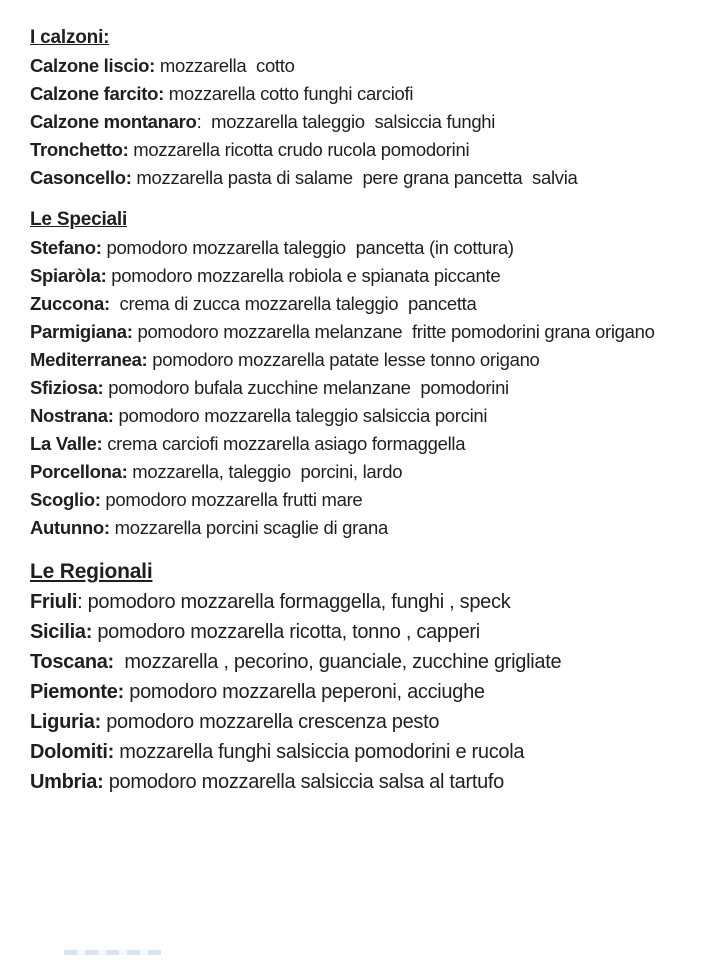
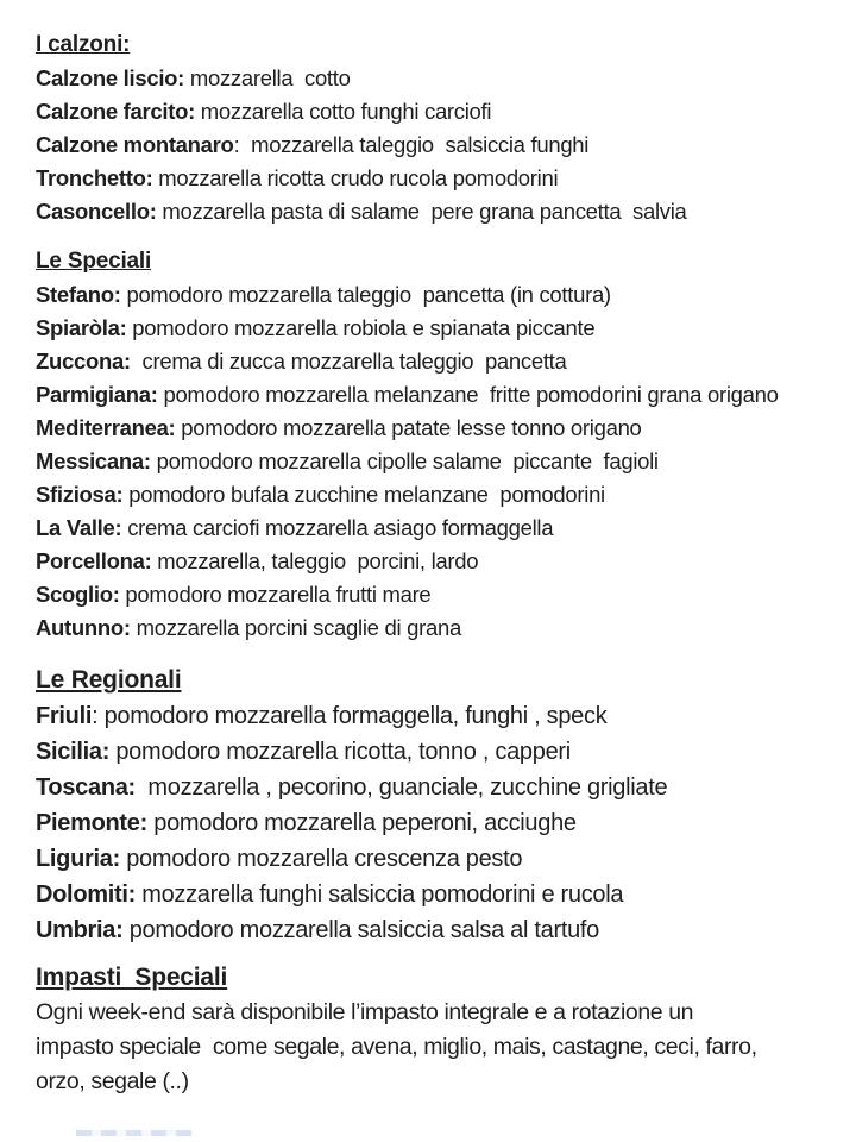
  I calzoni:
  Calzone liscio: mozzarella cotto
  Calzone farcito: mozzarella cotto funghi carciofi
  Calzone montanaro: mozzarella taleggio salsiccia funghi
  Tronchetto: mozzarella ricotta crudo rucola pomodorini
  Casoncello: mozzarella pasta di salame pere grana pancetta salvia
  Le Speciali
  Stefano: pomodoro mozzarella taleggio pancetta (in cottura)
  Spiaròla: pomodoro mozzarella robiola e spianata piccante
  Zuccona: crema di zucca mozzarella taleggio pancetta
  Parmigiana: pomodoro mozzarella melanzane fritte pomodorini grana origano
  Mediterranea: pomodoro mozzarella patate lesse tonno origano
+ Messicana: pomodoro mozzarella cipolle salame piccante fagioli
  Sfiziosa: pomodoro bufala zucchine melanzane pomodorini
- Nostrana: pomodoro mozzarella taleggio salsiccia porcini
  La Valle: crema carciofi mozzarella asiago formaggella
  Porcellona: mozzarella, taleggio porcini, lardo
  Scoglio: pomodoro mozzarella frutti mare
  Autunno: mozzarella porcini scaglie di grana
  Le Regionali
  Friuli: pomodoro mozzarella formaggella, funghi , speck
  Sicilia: pomodoro mozzarella ricotta, tonno , capperi
  Toscana: mozzarella , pecorino, guanciale, zucchine grigliate
  Piemonte: pomodoro mozzarella peperoni, acciughe
  Liguria: pomodoro mozzarella crescenza pesto
  Dolomiti: mozzarella funghi salsiccia pomodorini e rucola
  Umbria: pomodoro mozzarella salsiccia salsa al tartufo
+ Impasti Speciali
+ Ogni week-end sarà disponibile l’impasto integrale e a rotazione un
+ impasto speciale come segale, avena, miglio, mais, castagne, ceci, farro,
+ orzo, segale (..)
